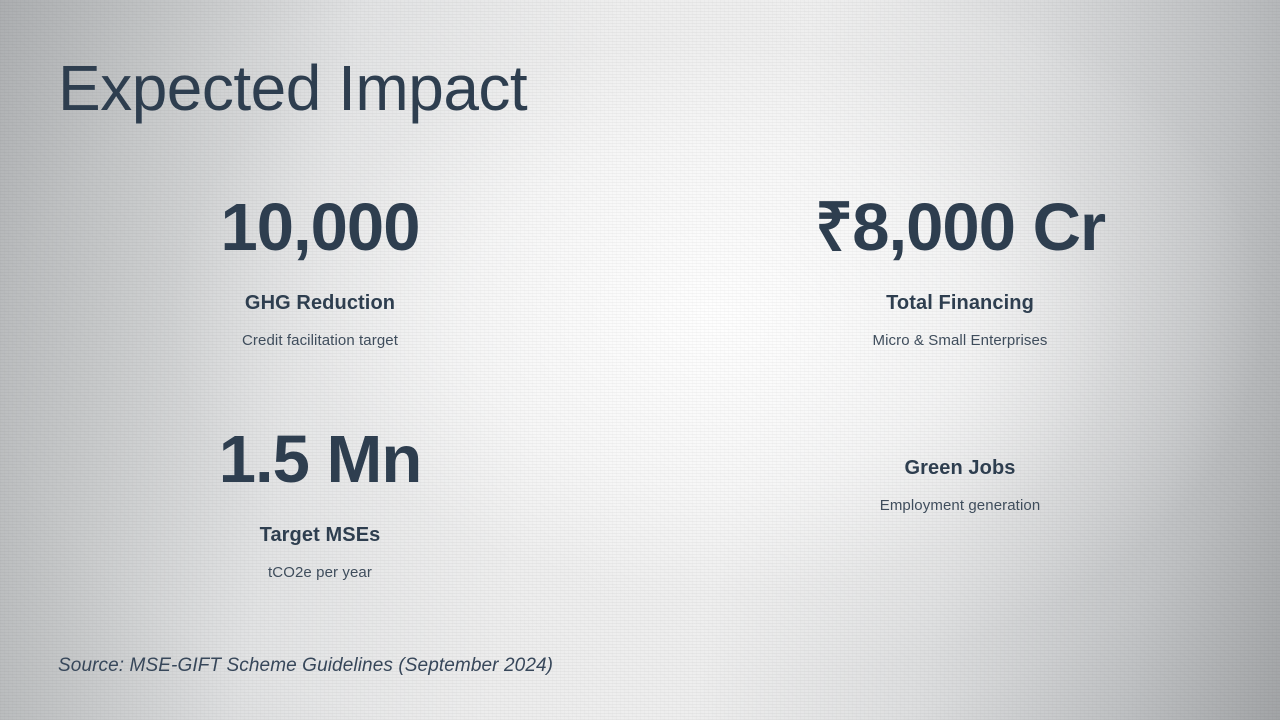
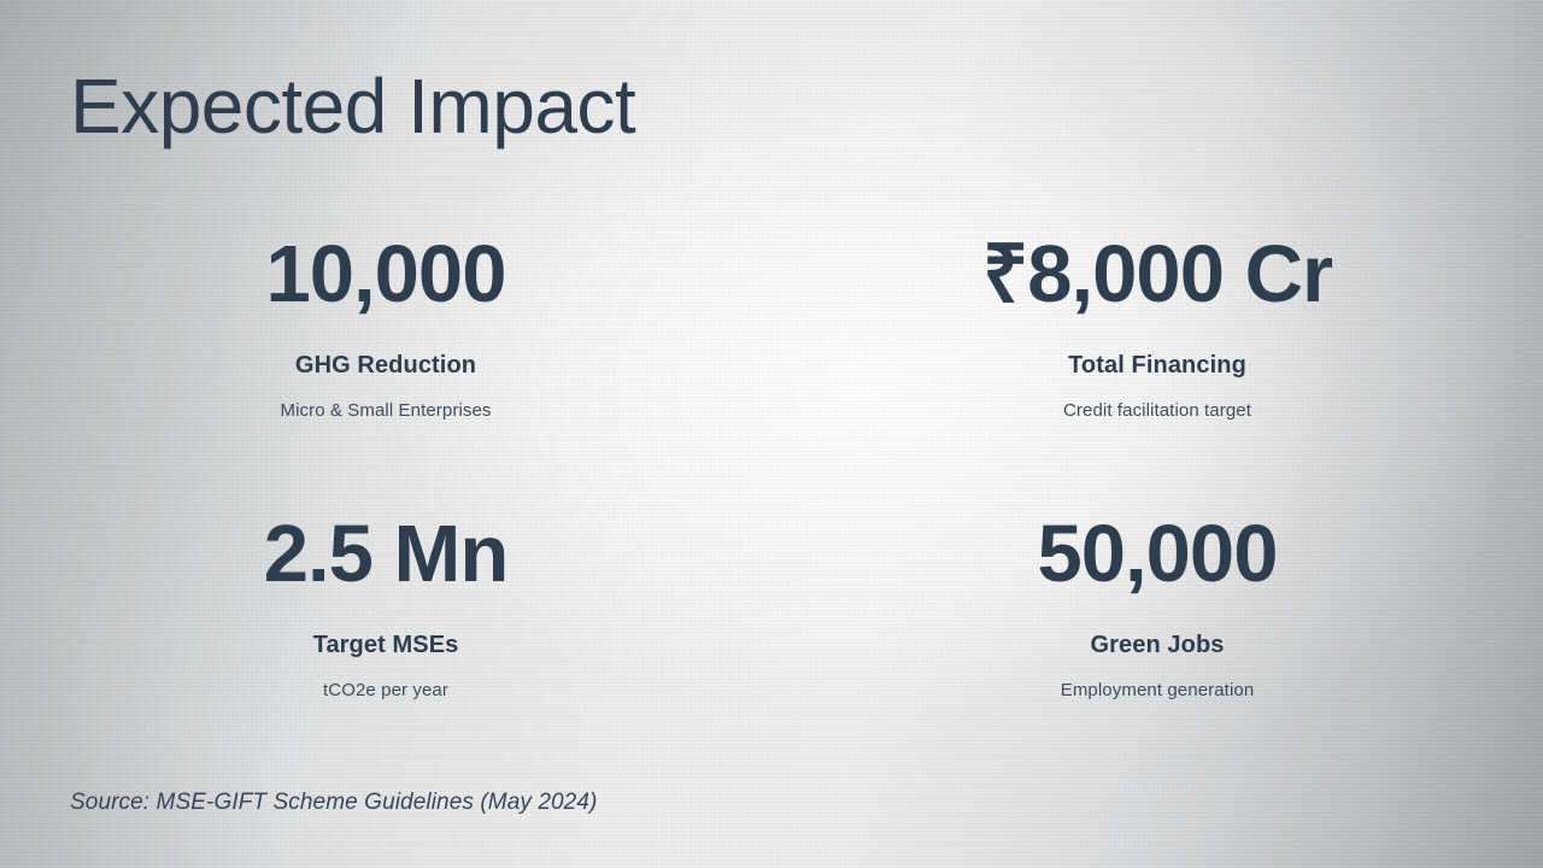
  Expected Impact
  10,000
  GHG Reduction
- Credit facilitation target
+ Micro & Small Enterprises
  ₹8,000 Cr
  Total Financing
- Micro & Small Enterprises
+ Credit facilitation target
- 1.5 Mn
+ 2.5 Mn
  Target MSEs
  tCO2e per year
+ 50,000
  Green Jobs
  Employment generation
- Source: MSE-GIFT Scheme Guidelines (September 2024)
+ Source: MSE-GIFT Scheme Guidelines (May 2024)
